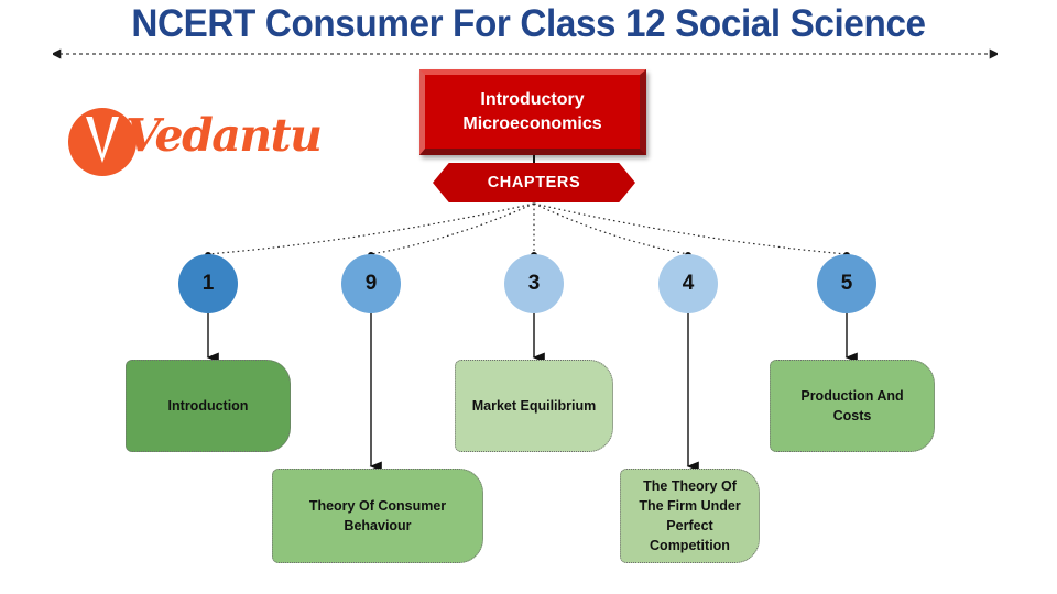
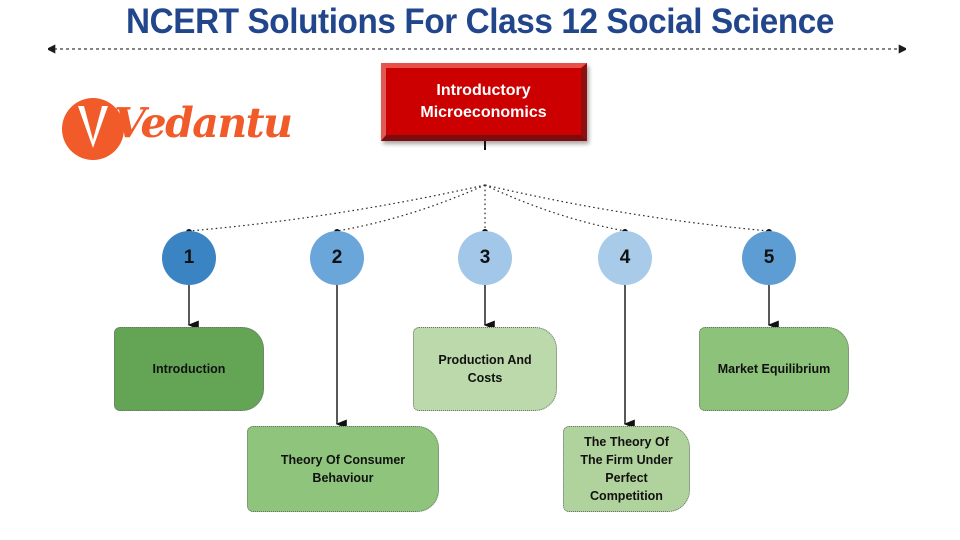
- NCERT Consumer For Class 12 Social Science
+ NCERT Solutions For Class 12 Social Science
  Vedantu
  Introductory Microeconomics
- CHAPTERS
  1
- 9
+ 2
  3
  4
  5
  Introduction
  Theory Of Consumer Behaviour
- Market Equilibrium
+ Production And Costs
  The Theory Of The Firm Under Perfect Competition
- Production And Costs
+ Market Equilibrium
